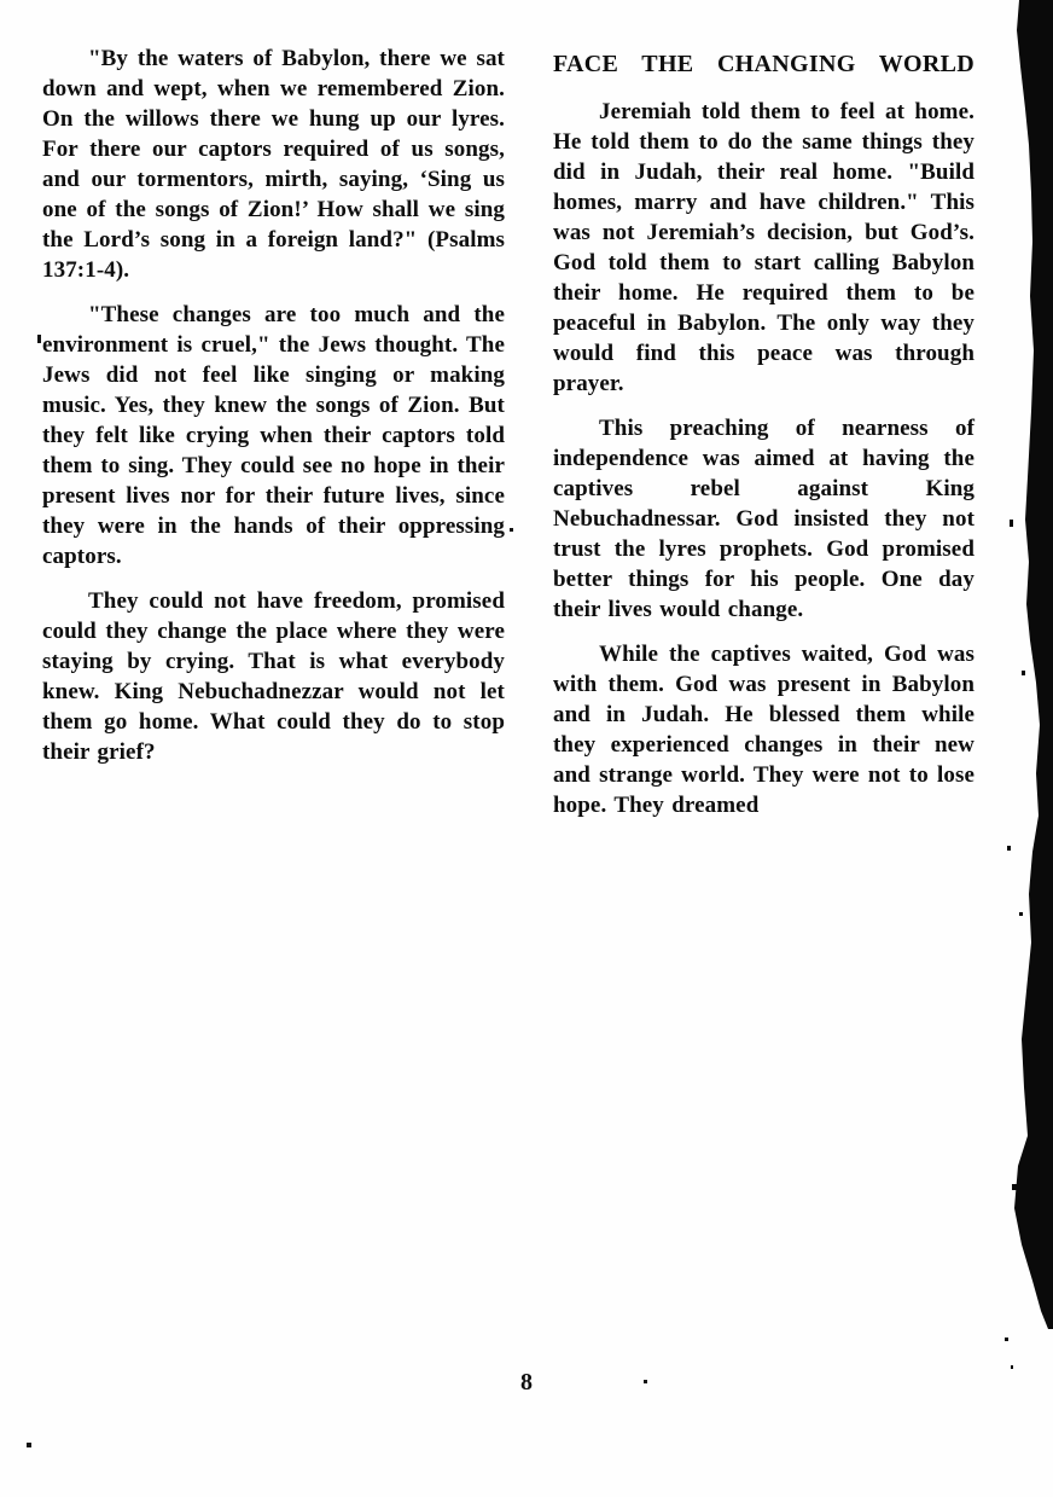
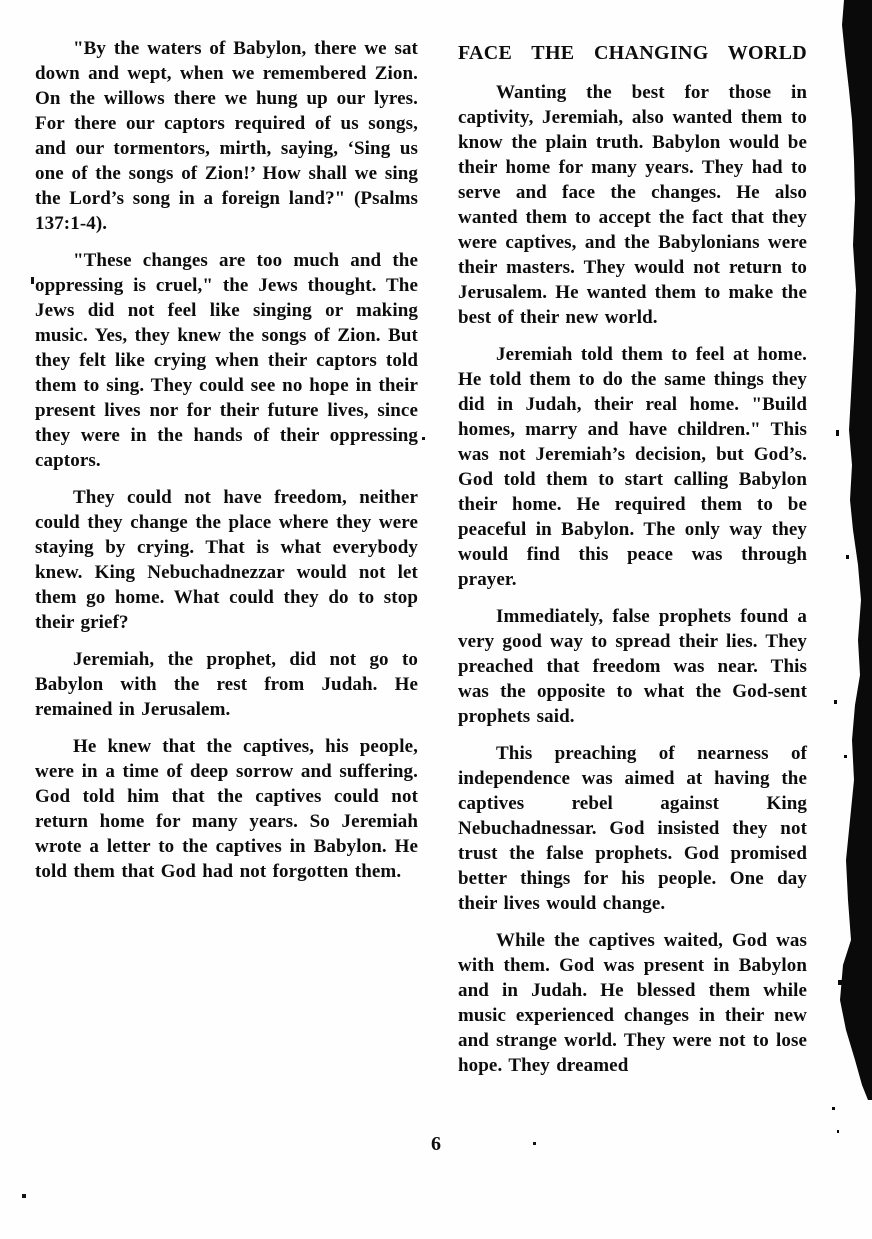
  "By the waters of Babylon, there we sat down and wept, when we remembered Zion. On the willows there we hung up our lyres. For there our captors required of us songs, and our tormentors, mirth, saying, ‘Sing us one of the songs of Zion!’ How shall we sing the Lord’s song in a foreign land?" (Psalms 137:1-4).
- "These changes are too much and the environment is cruel," the Jews thought. The Jews did not feel like singing or making music. Yes, they knew the songs of Zion. But they felt like crying when their captors told them to sing. They could see no hope in their present lives nor for their future lives, since they were in the hands of their oppressing captors.
+ "These changes are too much and the oppressing is cruel," the Jews thought. The Jews did not feel like singing or making music. Yes, they knew the songs of Zion. But they felt like crying when their captors told them to sing. They could see no hope in their present lives nor for their future lives, since they were in the hands of their oppressing captors.
- They could not have freedom, promised could they change the place where they were staying by crying. That is what everybody knew. King Nebuchadnezzar would not let them go home. What could they do to stop their grief?
+ They could not have freedom, neither could they change the place where they were staying by crying. That is what everybody knew. King Nebuchadnezzar would not let them go home. What could they do to stop their grief?
+ Jeremiah, the prophet, did not go to Babylon with the rest from Judah. He remained in Jerusalem.
+ He knew that the captives, his people, were in a time of deep sorrow and suffering. God told him that the captives could not return home for many years. So Jeremiah wrote a letter to the captives in Babylon. He told them that God had not forgotten them.
  FACE THE CHANGING WORLD
+ Wanting the best for those in captivity, Jeremiah, also wanted them to know the plain truth. Babylon would be their home for many years. They had to serve and face the changes. He also wanted them to accept the fact that they were captives, and the Babylonians were their masters. They would not return to Jerusalem. He wanted them to make the best of their new world.
  Jeremiah told them to feel at home. He told them to do the same things they did in Judah, their real home. "Build homes, marry and have children." This was not Jeremiah’s decision, but God’s. God told them to start calling Babylon their home. He required them to be peaceful in Babylon. The only way they would find this peace was through prayer.
+ Immediately, false prophets found a very good way to spread their lies. They preached that freedom was near. This was the opposite to what the God-sent prophets said.
- This preaching of nearness of independence was aimed at having the captives rebel against King Nebuchadnessar. God insisted they not trust the lyres prophets. God promised better things for his people. One day their lives would change.
+ This preaching of nearness of independence was aimed at having the captives rebel against King Nebuchadnessar. God insisted they not trust the false prophets. God promised better things for his people. One day their lives would change.
- While the captives waited, God was with them. God was present in Babylon and in Judah. He blessed them while they experienced changes in their new and strange world. They were not to lose hope. They dreamed
+ While the captives waited, God was with them. God was present in Babylon and in Judah. He blessed them while music experienced changes in their new and strange world. They were not to lose hope. They dreamed
- 8
+ 6
